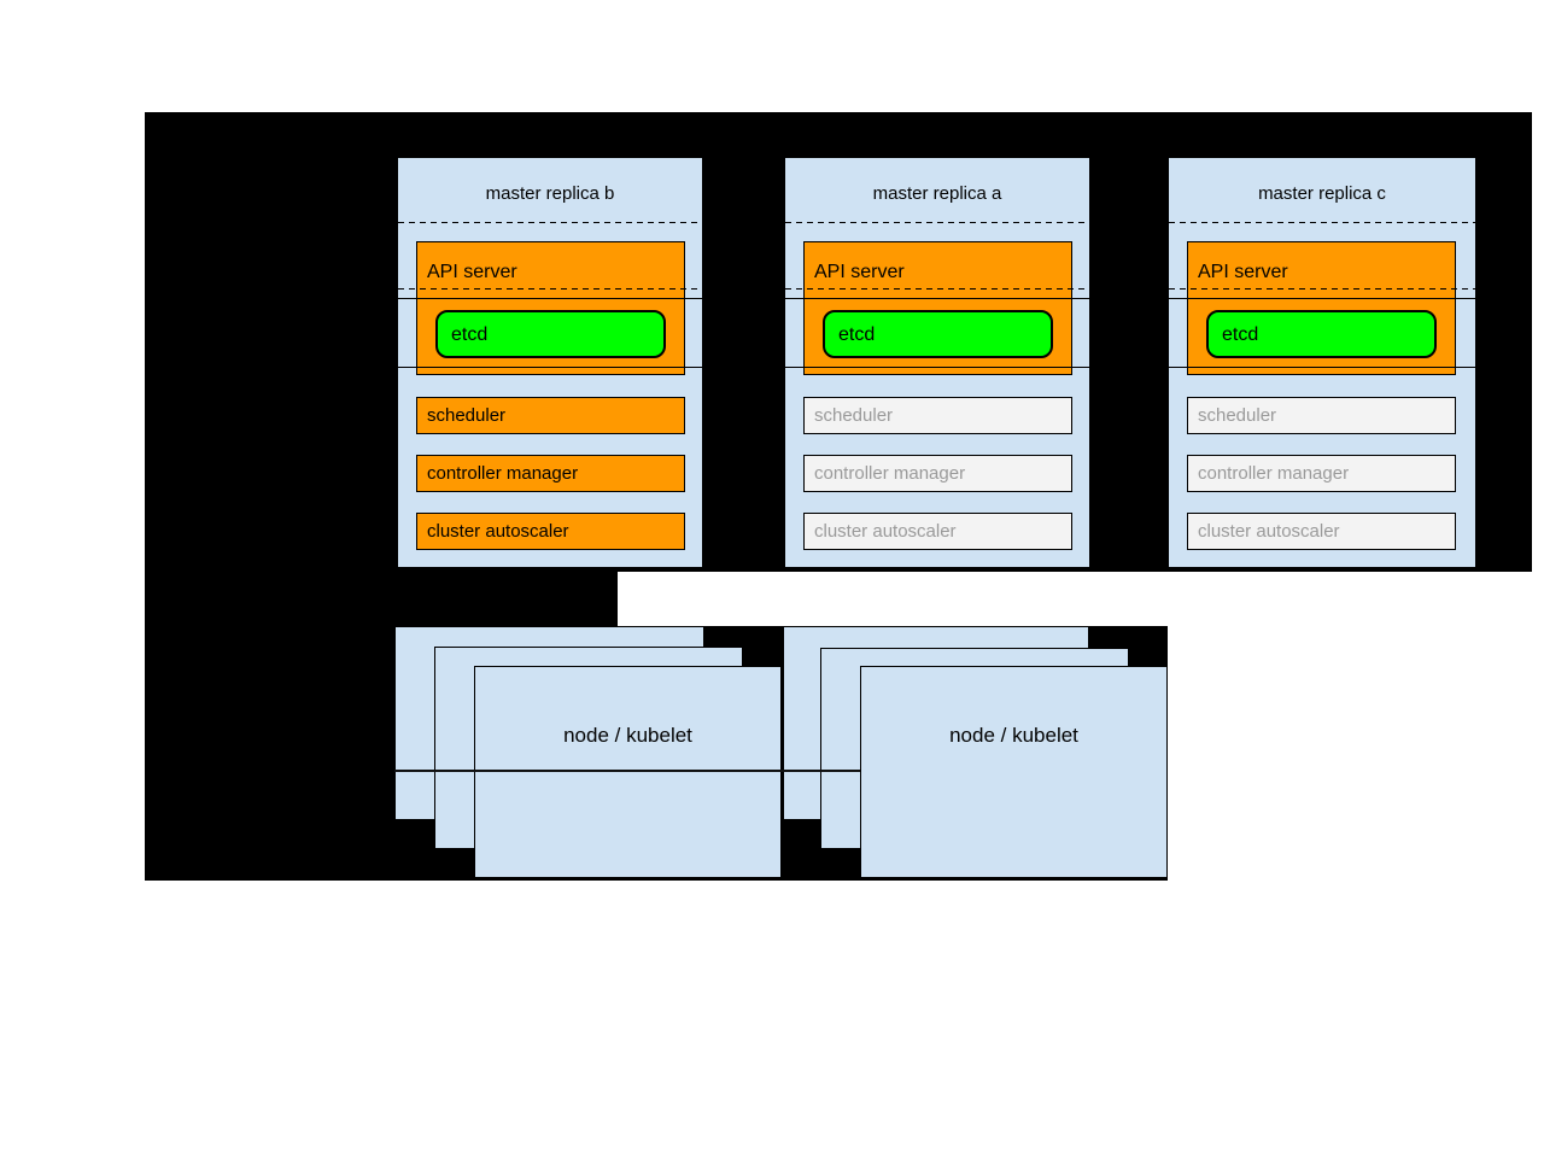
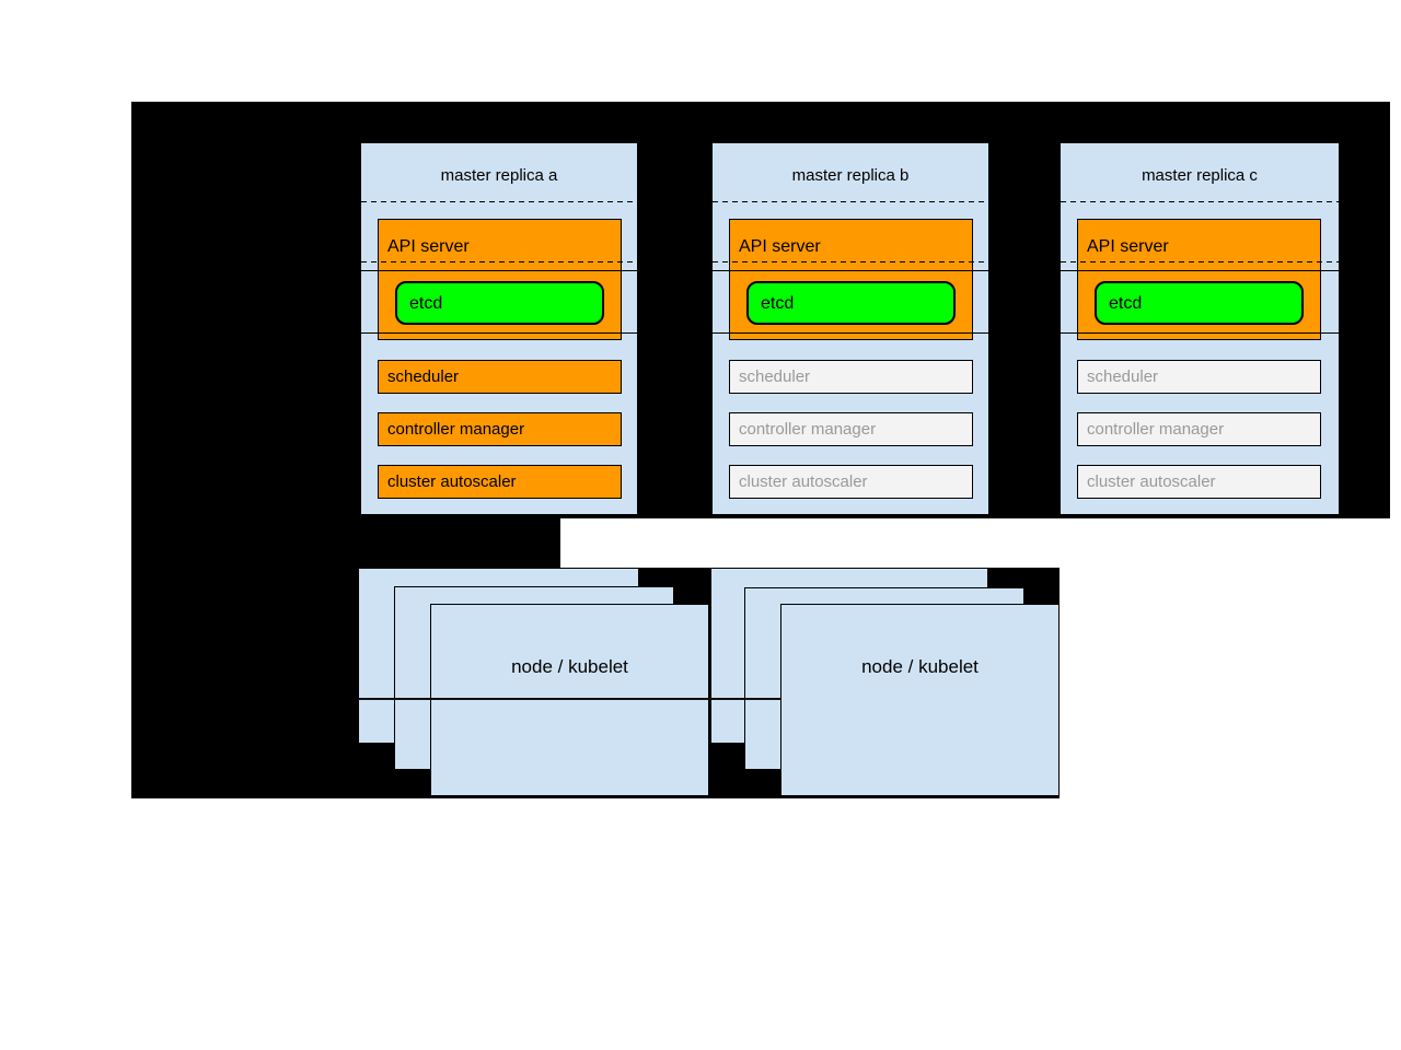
- master replica b
+ master replica a
  API server
  etcd
  scheduler
  controller manager
  cluster autoscaler
- master replica a
+ master replica b
  API server
  etcd
  scheduler
  controller manager
  cluster autoscaler
  master replica c
  API server
  etcd
  scheduler
  controller manager
  cluster autoscaler
  node / kubelet
  node / kubelet
